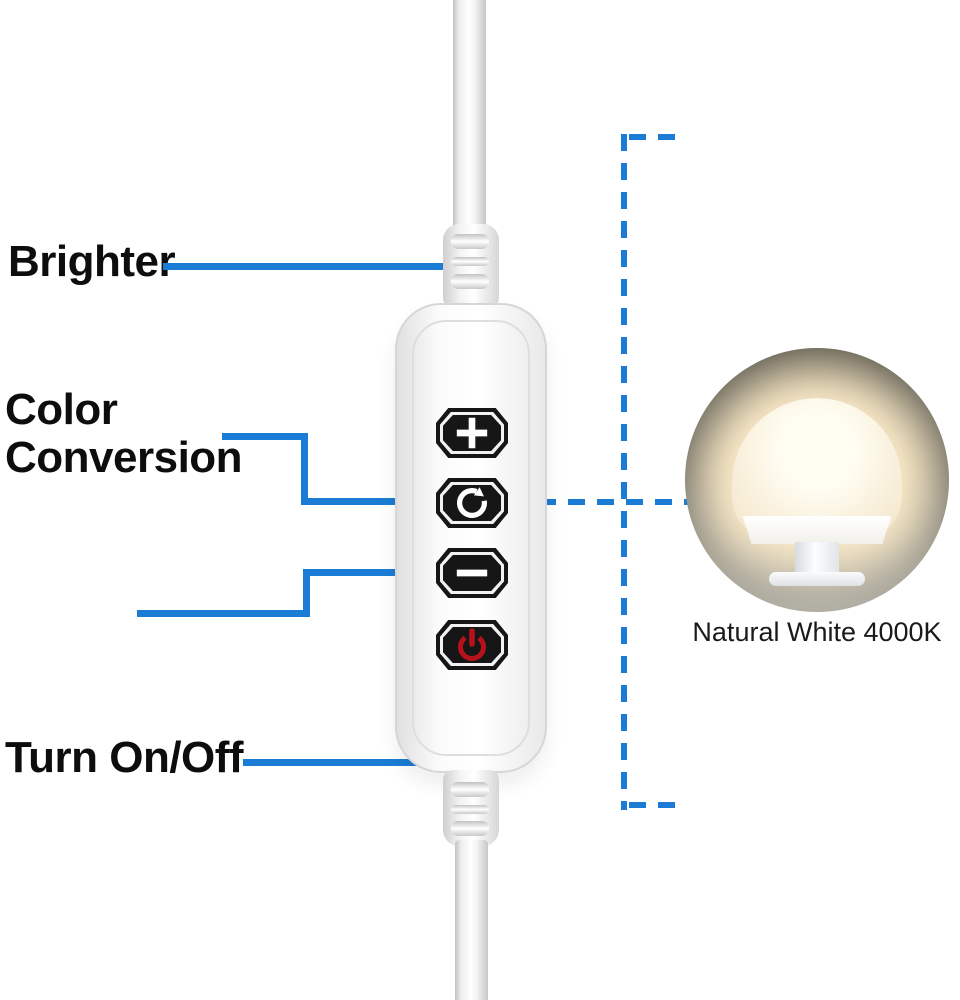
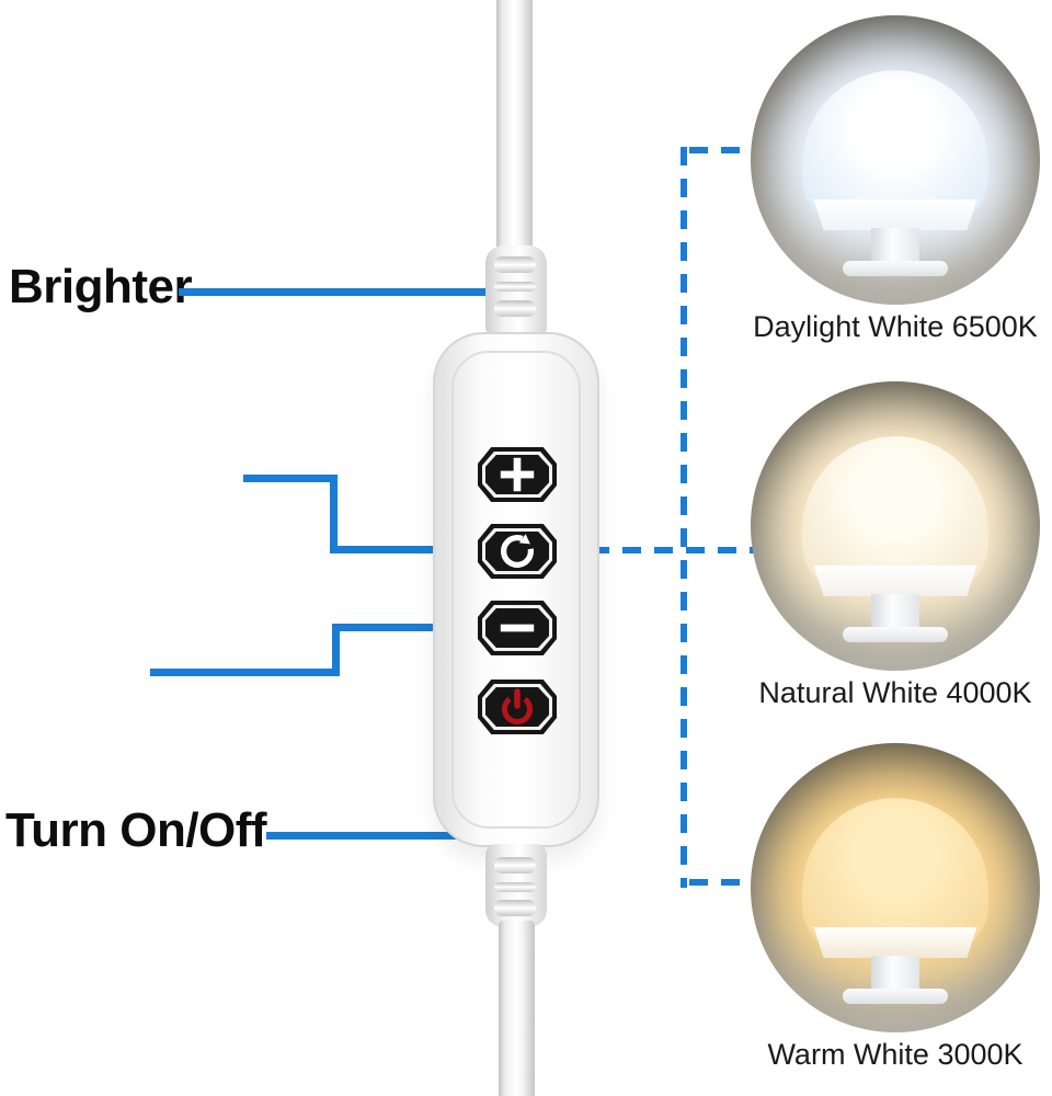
  Brighter
- Color Conversion
  Turn On/Off
+ Daylight White 6500K
  Natural White 4000K
+ Warm White 3000K
